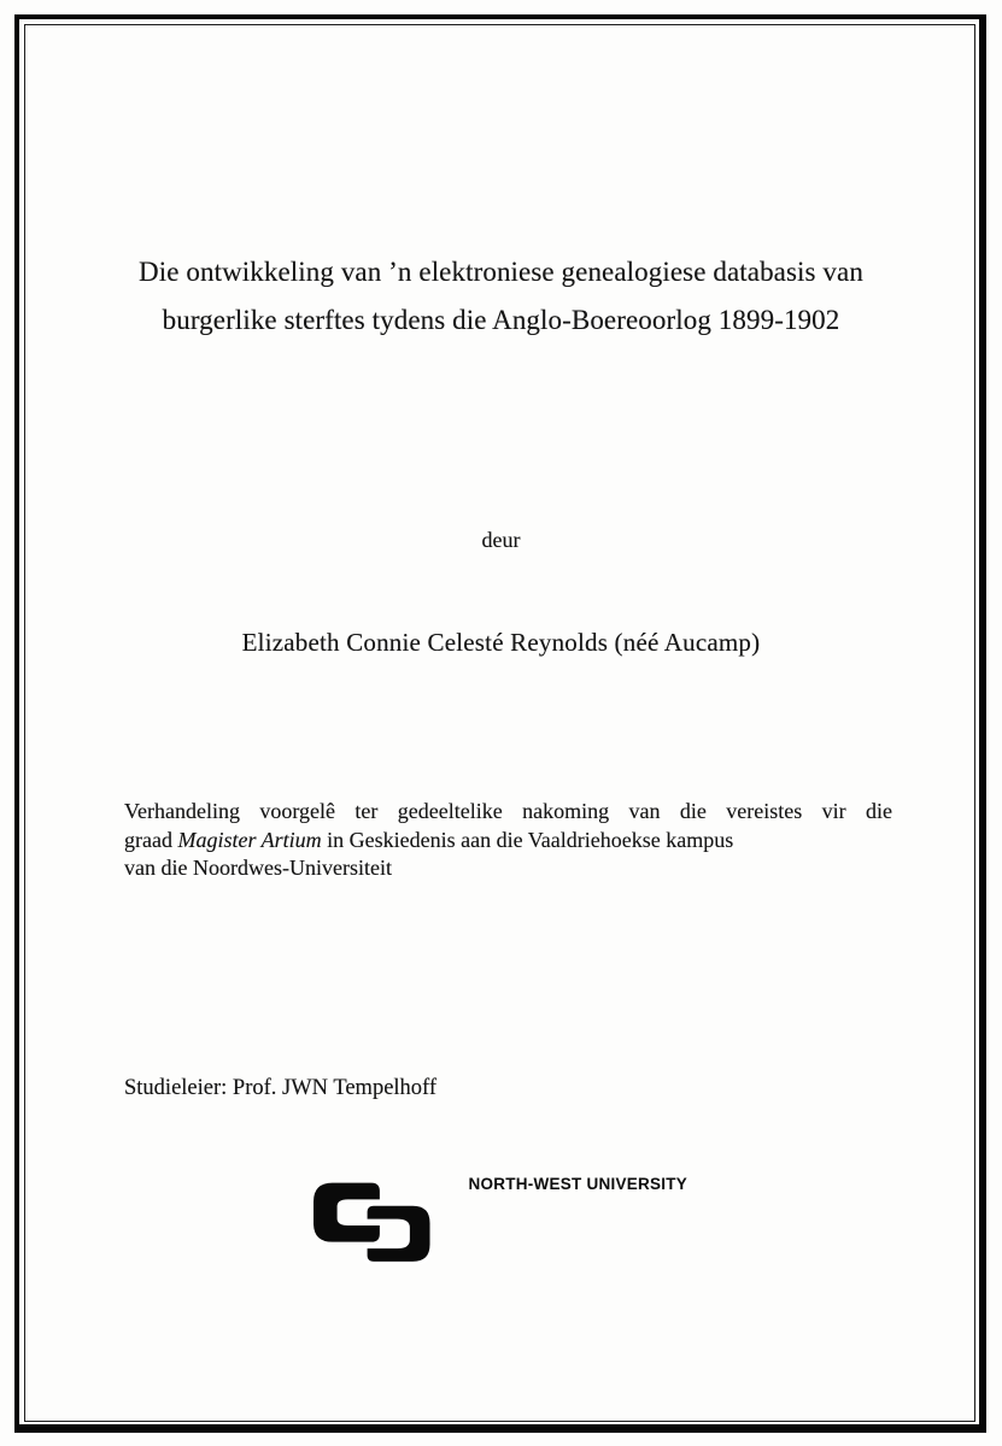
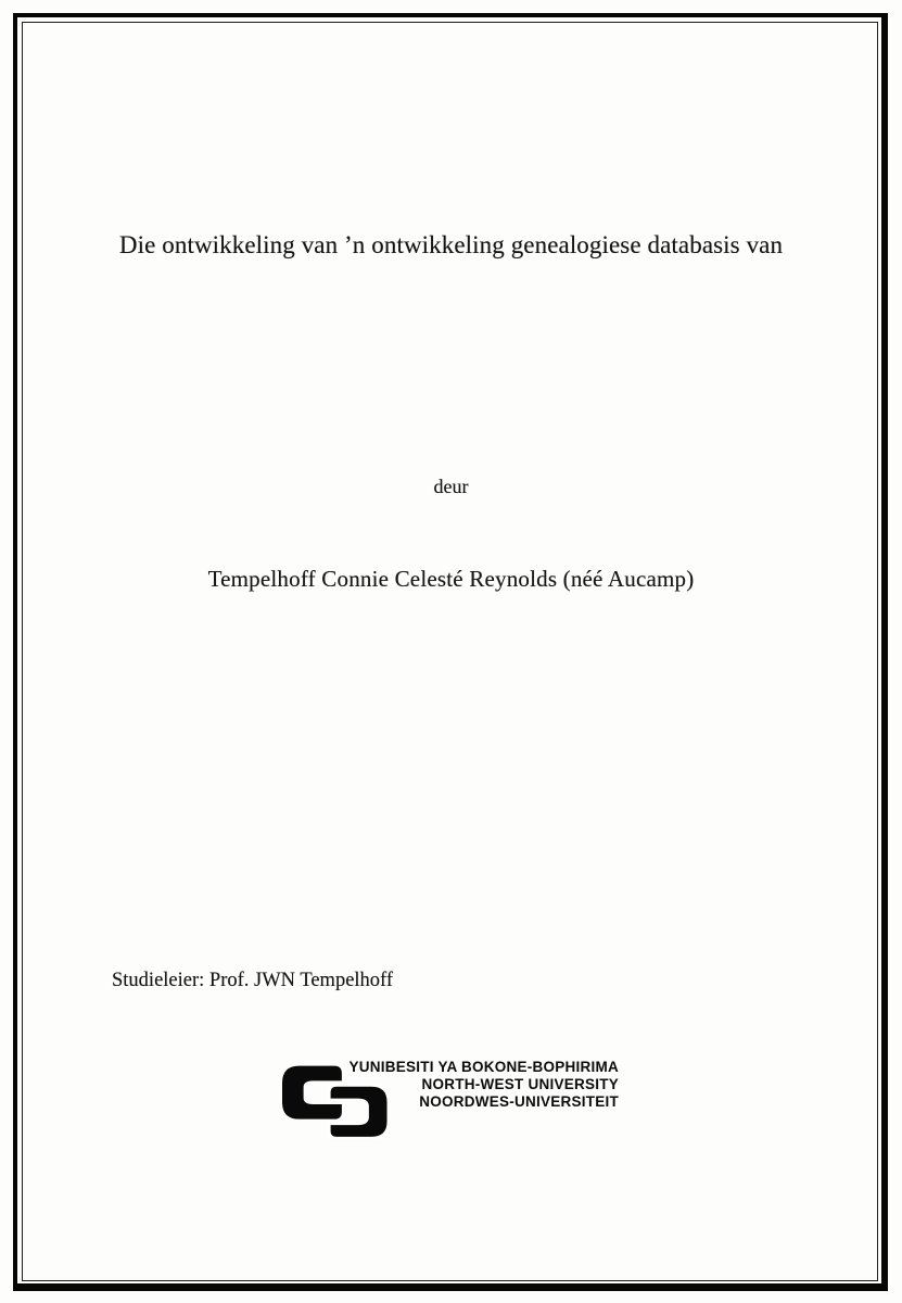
- Die ontwikkeling van ’n elektroniese genealogiese databasis van
+ Die ontwikkeling van ’n ontwikkeling genealogiese databasis van
- burgerlike sterftes tydens die Anglo-Boereoorlog 1899-1902
  deur
- Elizabeth Connie Celesté Reynolds (néé Aucamp)
+ Tempelhoff Connie Celesté Reynolds (néé Aucamp)
- Verhandeling voorgelê ter gedeeltelike nakoming van die vereistes vir die
- graad Magister Artium in Geskiedenis aan die Vaaldriehoekse kampus
- van die Noordwes-Universiteit
  Studieleier: Prof. JWN Tempelhoff
+ YUNIBESITI YA BOKONE-BOPHIRIMA
  NORTH-WEST UNIVERSITY
+ NOORDWES-UNIVERSITEIT
